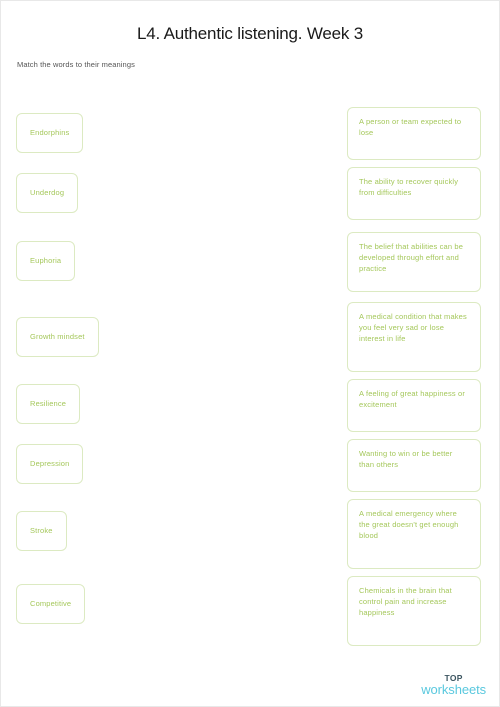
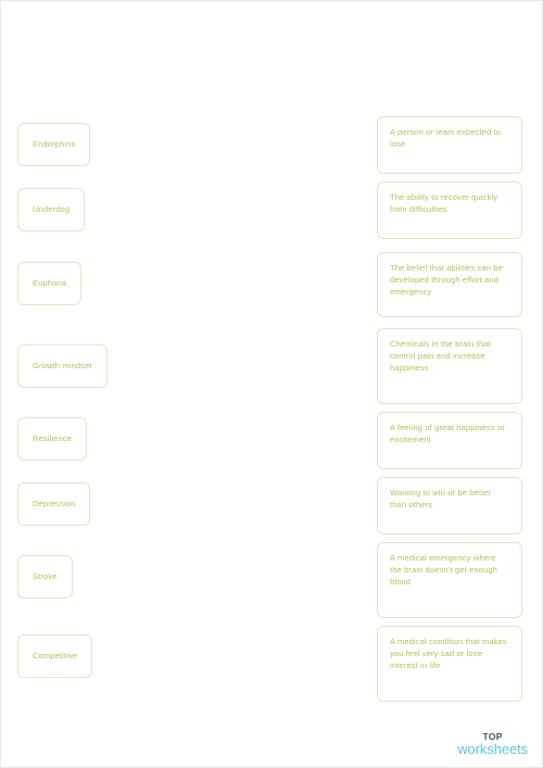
- L4. Authentic listening. Week 3
- Match the words to their meanings
  Endorphins
  Underdog
  Euphoria
  Growth mindset
  Resilience
  Depression
  Stroke
  Competitive
  A person or team expected to lose
  The ability to recover quickly from difficulties
- The belief that abilities can be developed through effort and practice
+ The belief that abilities can be developed through effort and emergency
- A medical condition that makes you feel very sad or lose interest in life
+ Chemicals in the brain that control pain and increase happiness
  A feeling of great happiness or excitement
  Wanting to win or be better than others
- A medical emergency where the great doesn't get enough blood
+ A medical emergency where the brain doesn't get enough blood
- Chemicals in the brain that control pain and increase happiness
+ A medical condition that makes you feel very sad or lose interest in life
  TOP
  worksheets
